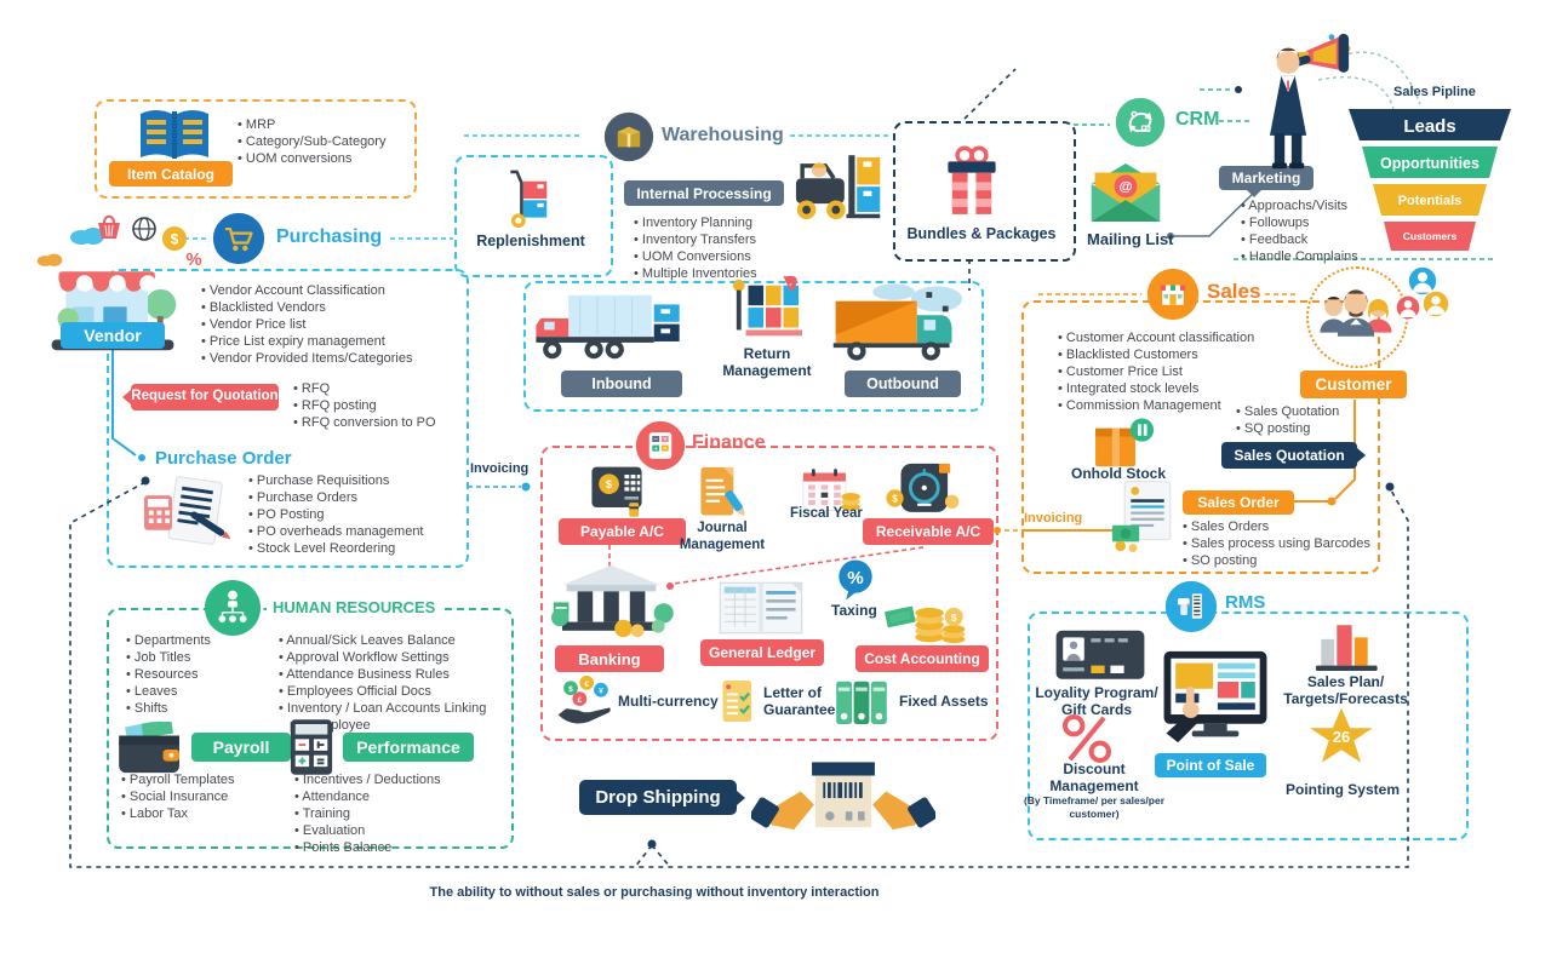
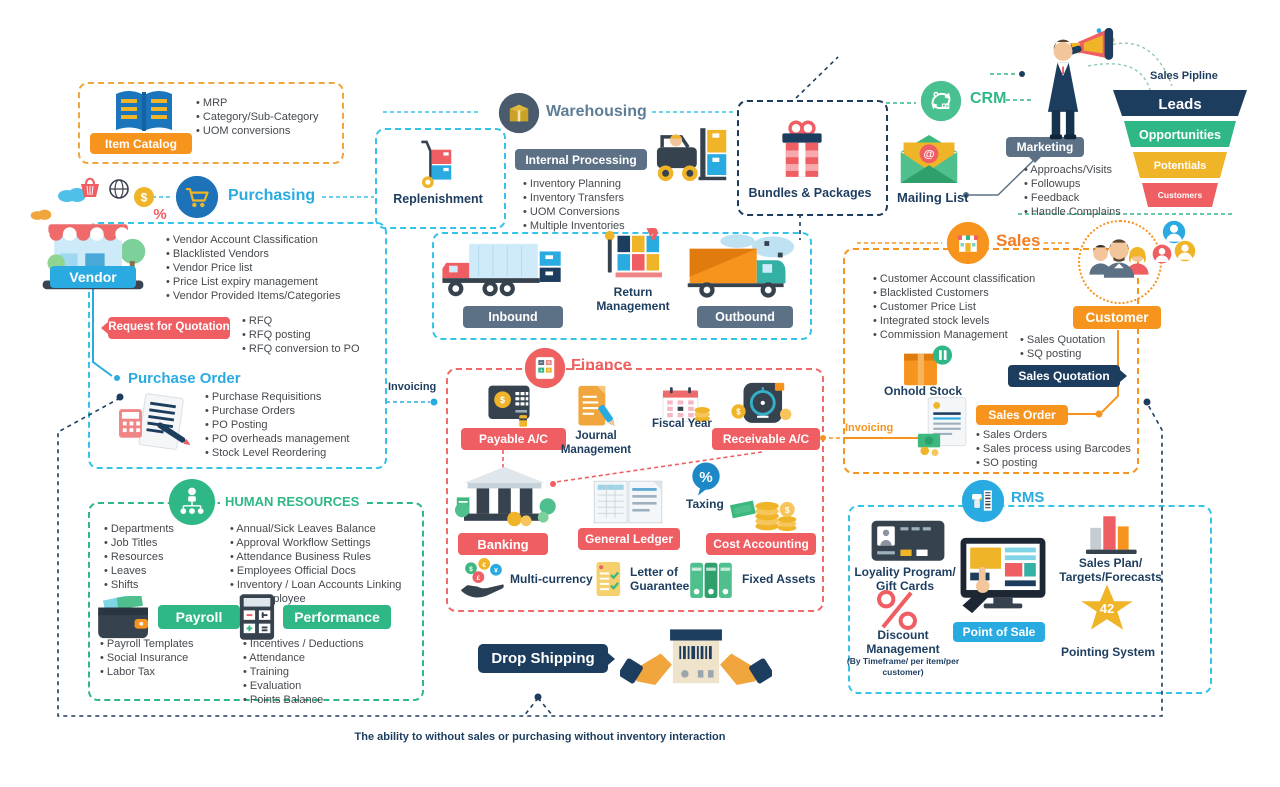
  Item Catalog
  • MRP
  • Category/Sub-Category
  • UOM conversions
  $
  %
  Purchasing
  Vendor
  • Vendor Account Classification
  • Blacklisted Vendors
  • Vendor Price list
  • Price List expiry management
  • Vendor Provided Items/Categories
  Request for Quotation
  • RFQ
  • RFQ posting
  • RFQ conversion to PO
  Purchase Order
  • Purchase Requisitions
  • Purchase Orders
  • PO Posting
  • PO overheads management
  • Stock Level Reordering
  HUMAN RESOURCES
  • Departments
  • Job Titles
  • Resources
  • Leaves
  • Shifts
  • Annual/Sick Leaves Balance
  • Approval Workflow Settings
  • Attendance Business Rules
  • Employees Official Docs
  • Inventory / Loan Accounts Linking ployee
  Payroll
  • Payroll Templates
  • Social Insurance
  • Labor Tax
  Performance
  • Incentives / Deductions
  • Attendance
  • Training
  • Evaluation
  • Points Balance
  Warehousing
  Replenishment
  Internal Processing
  • Inventory Planning
  • Inventory Transfers
  • UOM Conversions
  • Multiple Inventories
  Inbound
  Return Management
  Outbound
  Invoicing
  Finance
  $
  Payable A/C
  Journal Management
  Fiscal Year
  $
  Receivable A/C
  Banking
  General Ledger
  %
  Taxing
  $
  Cost Accounting
  Multi-currency
  Letter of Guarantee
  Fixed Assets
  Bundles & Packages
  CRM
  @
  Mailing List
  Marketing
  • Approachs/Visits
  • Followups
  • Feedback
  • Handle Complains
  Sales Pipline
  Leads
  Opportunities
  Potentials
  Customers
  Sales
  Customer
  • Customer Account classification
  • Blacklisted Customers
  • Customer Price List
  • Integrated stock levels
  • Commission Management
  Onhold Stock
  • Sales Quotation
  • SQ posting
  Sales Quotation
  Invoicing
  Sales Order
  • Sales Orders
  • Sales process using Barcodes
  • SO posting
  RMS
  Loyality Program/ Gift Cards
  Point of Sale
  Sales Plan/ Targets/Forecasts
  Discount Management
- (By Timeframe/ per sales/per customer)
+ (By Timeframe/ per item/per customer)
- 26
+ 42
  Pointing System
  Drop Shipping
  The ability to without sales or purchasing without inventory interaction
